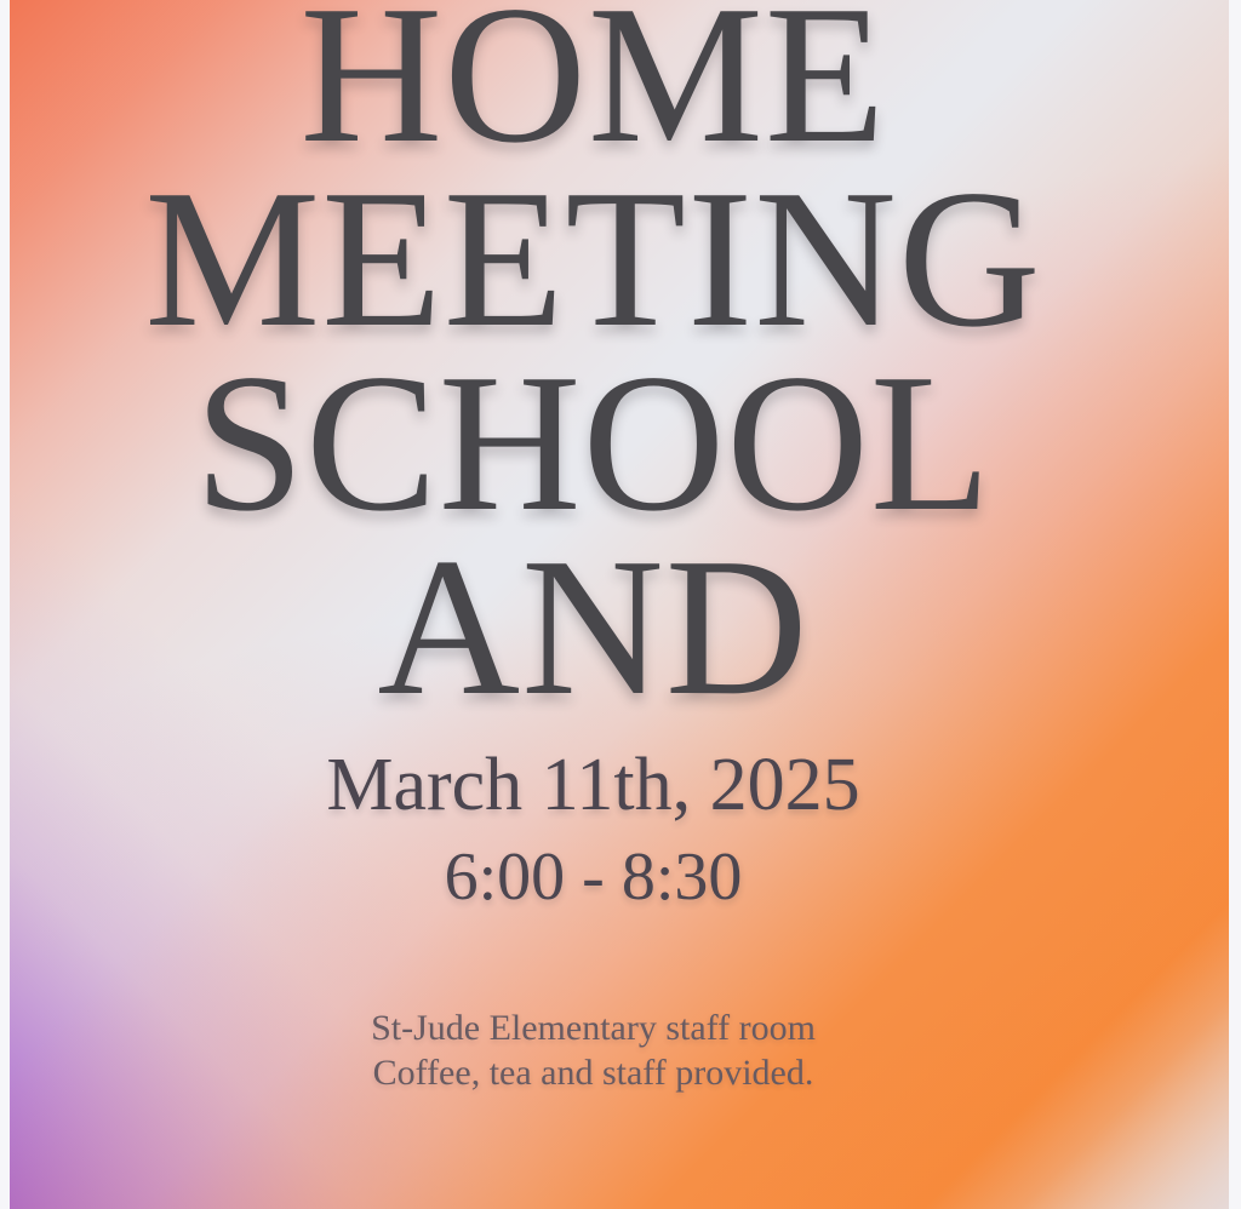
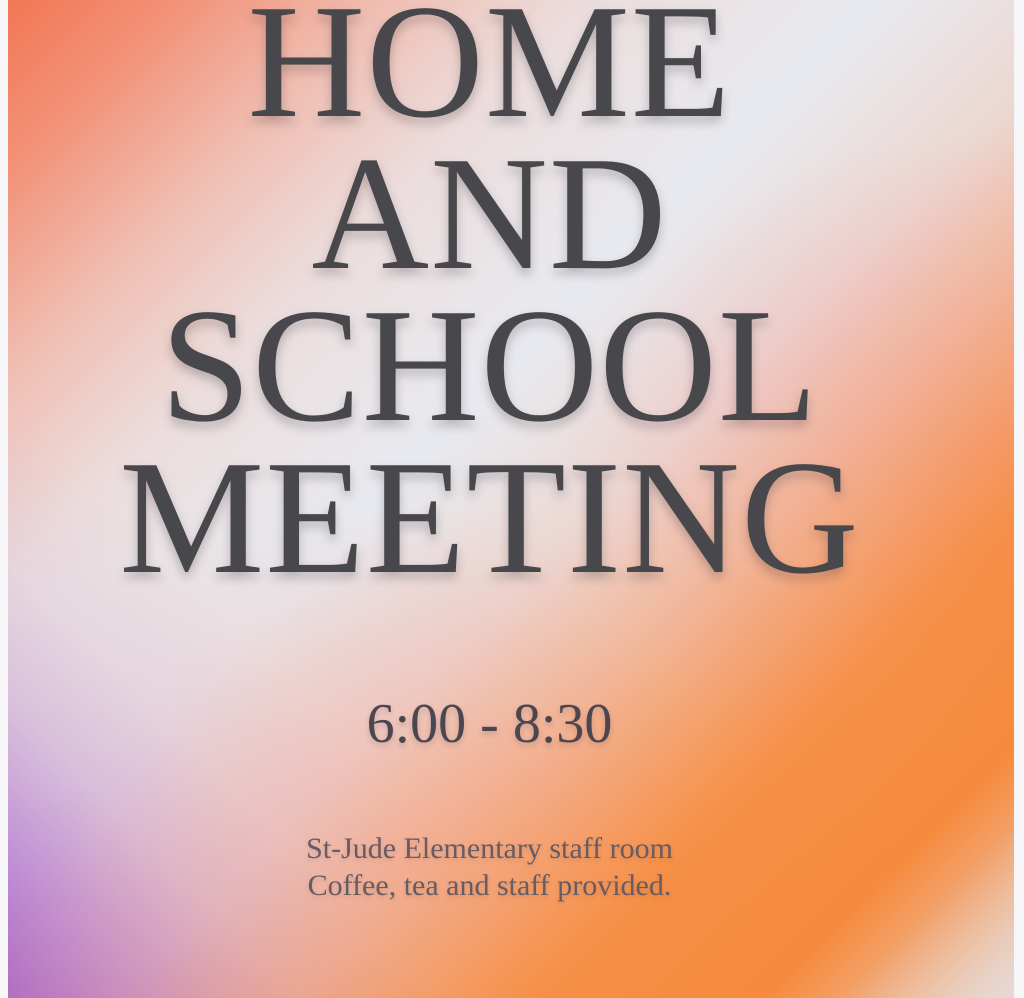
  HOME
- MEETING
+ AND
  SCHOOL
- AND
+ MEETING
- March 11th, 2025
  6:00 - 8:30
  St-Jude Elementary staff room
  Coffee, tea and staff provided.
